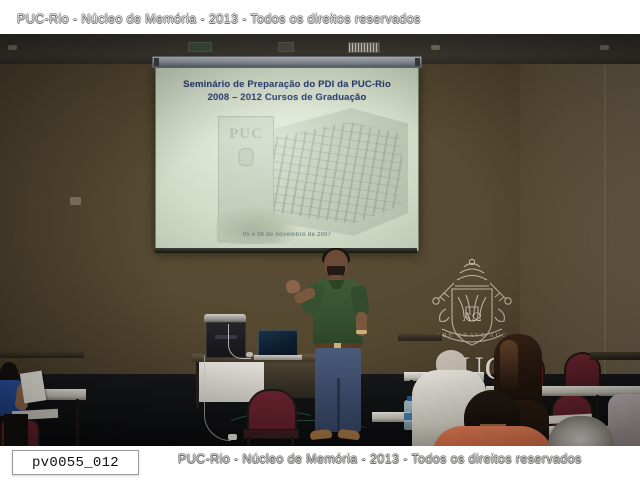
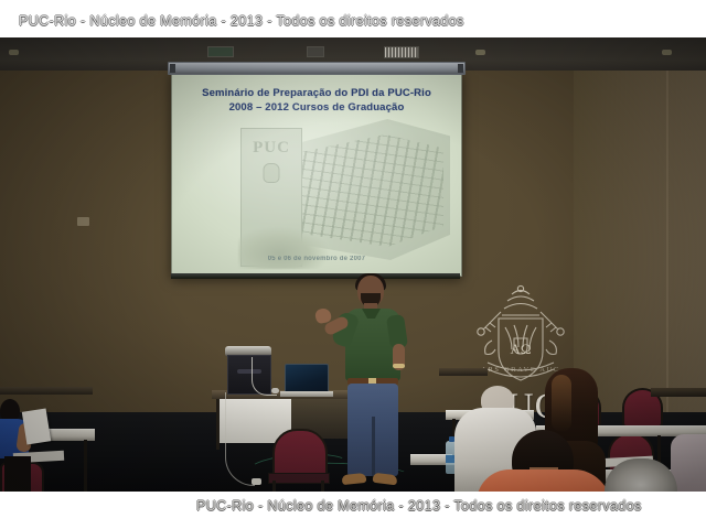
  PUC-Rio - Núcleo de Memória - 2013 - Todos os direitos reservados
  PUC-Rio - Núcleo de Memória - 2013 - Todos os direitos reservados
- pv0055_012
